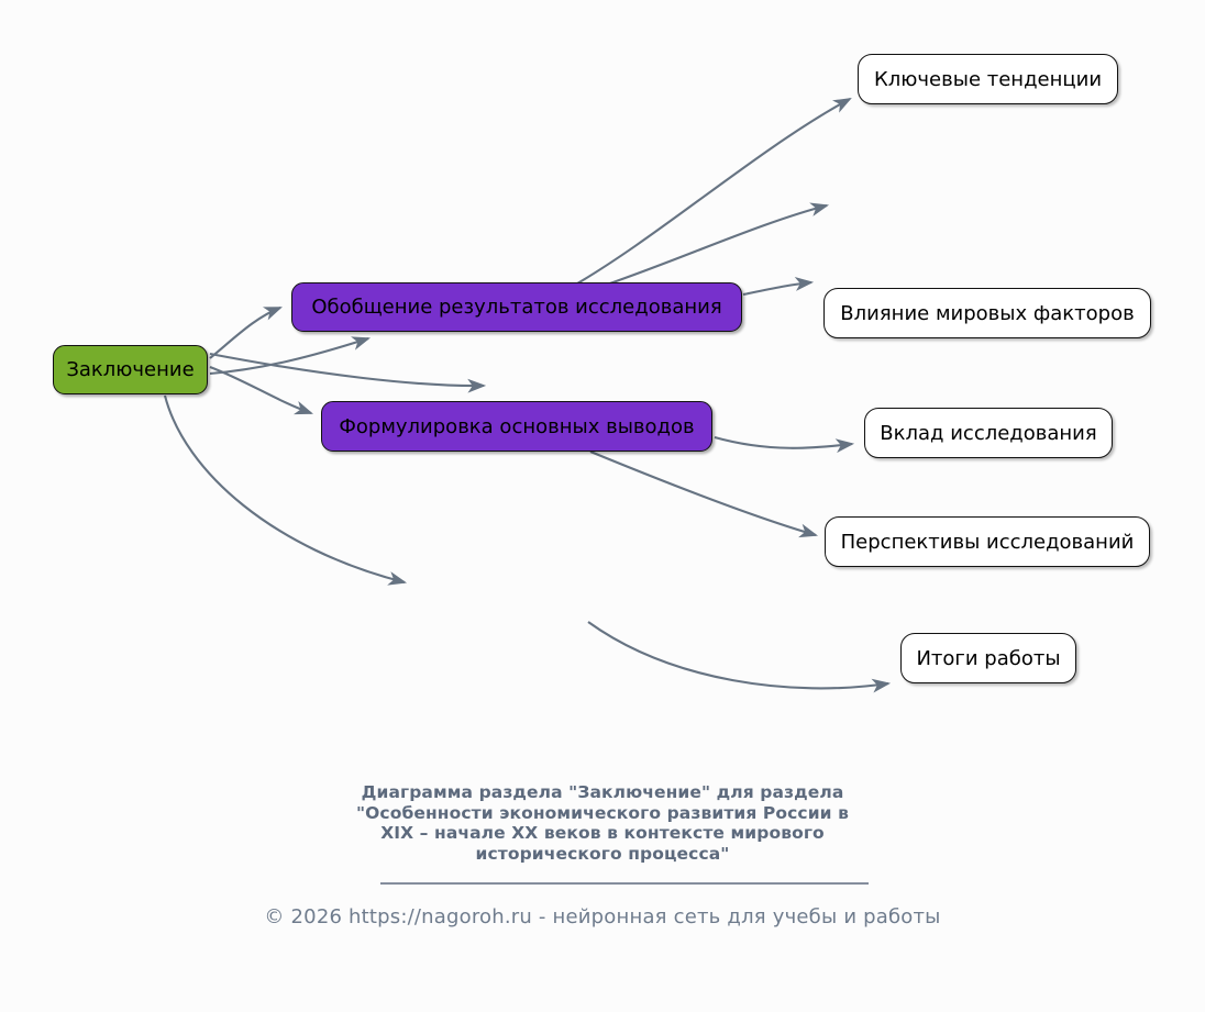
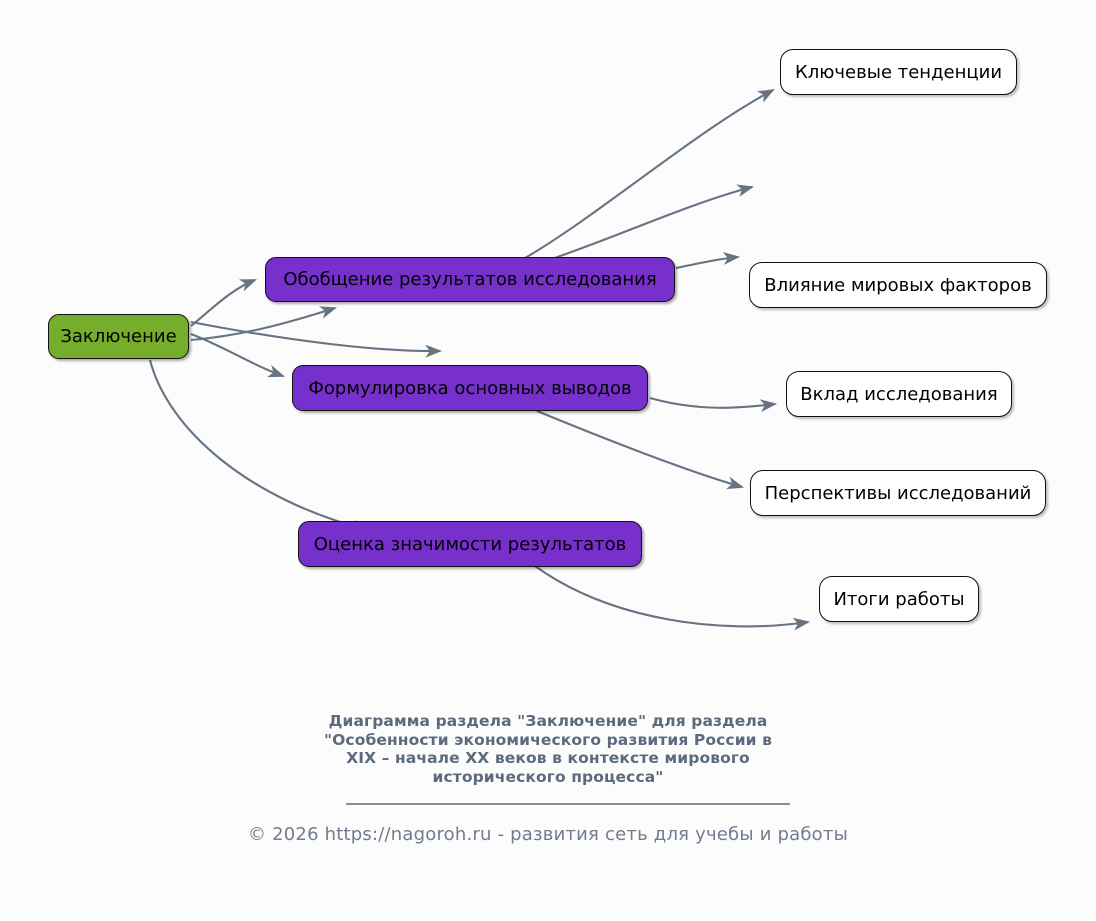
  Заключение
  Обобщение результатов исследования
  Формулировка основных выводов
+ Оценка значимости результатов
  Ключевые тенденции
  Влияние мировых факторов
  Вклад исследования
  Перспективы исследований
  Итоги работы
  Диаграмма раздела "Заключение" для раздела
  "Особенности экономического развития России в
  XIX – начале XX веков в контексте мирового
  исторического процесса"
- © 2026 https://nagoroh.ru - нейронная сеть для учебы и работы
+ © 2026 https://nagoroh.ru - развития сеть для учебы и работы
